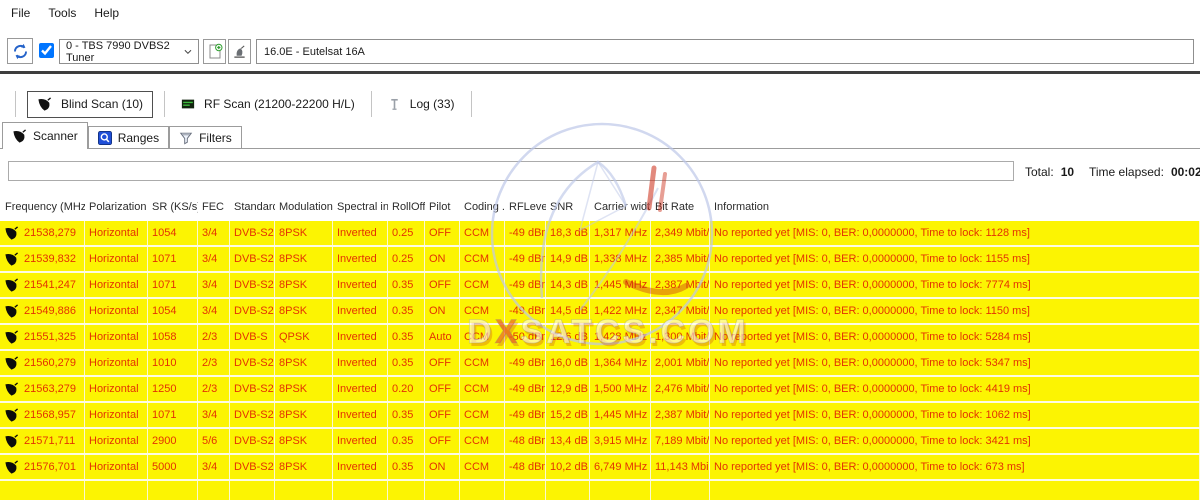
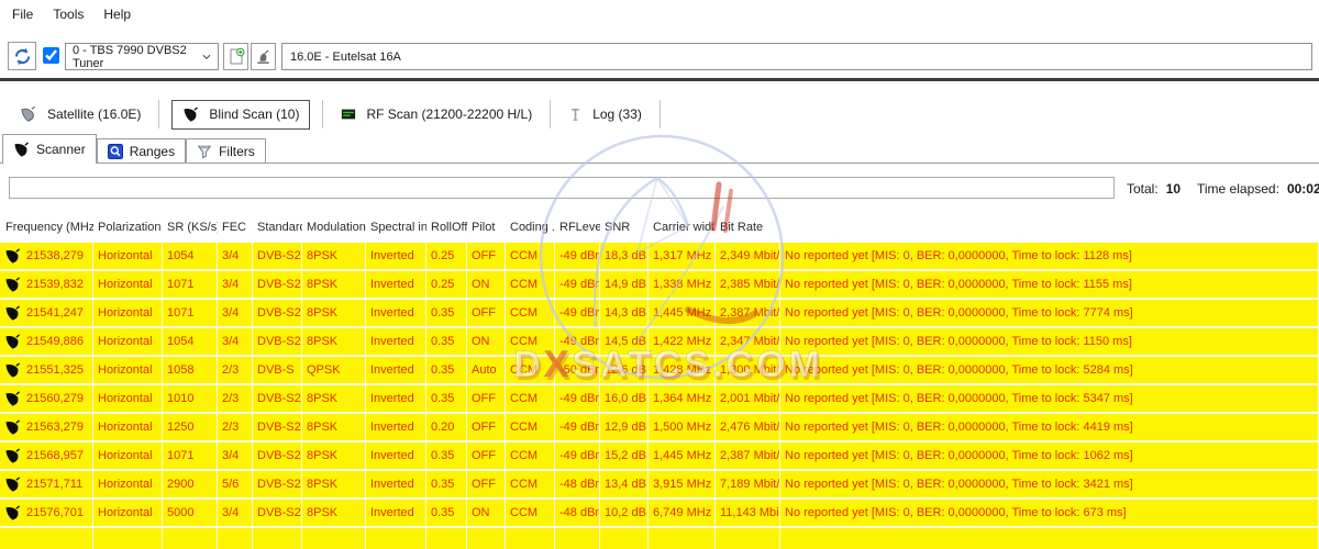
  File
  Tools
  Help
  0 - TBS 7990 DVBS2 Tuner
  16.0E - Eutelsat 16A
+ Satellite (16.0E)
  Blind Scan (10)
  RF Scan (21200-22200 H/L)
  Log (33)
  Scanner
  Ranges
  Filters
  Total:
  10
  Time elapsed:
  Frequency (MHz
  Polarization
  SR (KS/s
  FEC
  Standar
  Modulation
  Spectral in
  RollOff
  Pilot
  Coding .
  RFLeve
  SNR
  Carrier widt
  Bit Rate
- Information
  21538,279
  Horizontal
  1054
  3/4
  DVB-S2
  8PSK
  Inverted
  0.25
  OFF
  CCM
  -49 dBm
  18,3 dB
  1,317 MHz
  2,349 Mbit/
  No reported yet [MIS: 0, BER: 0,0000000, Time to lock: 1128 ms]
  21539,832
  Horizontal
  1071
  3/4
  DVB-S2
  8PSK
  Inverted
  0.25
  ON
  CCM
  -49 dBm
  14,9 dB
  1,338 MHz
  2,385 Mbit/
  No reported yet [MIS: 0, BER: 0,0000000, Time to lock: 1155 ms]
  21541,247
  Horizontal
  1071
  3/4
  DVB-S2
  8PSK
  Inverted
  0.35
  OFF
  CCM
  -49 dBm
  14,3 dB
  1,445 MHz
  2,387 Mbit/
  No reported yet [MIS: 0, BER: 0,0000000, Time to lock: 7774 ms]
  21549,886
  Horizontal
  1054
  3/4
  DVB-S2
  8PSK
  Inverted
  0.35
  ON
  CCM
  -49 dBm
  14,5 dB
  1,422 MHz
  2,347 Mbit/
  No reported yet [MIS: 0, BER: 0,0000000, Time to lock: 1150 ms]
  21551,325
  Horizontal
  1058
  2/3
  DVB-S
  QPSK
  Inverted
  0.35
  Auto
  CCM
  -50 dBm
  12,6 dB
  1,428 MHz
  1,300 Mbit/
  No reported yet [MIS: 0, BER: 0,0000000, Time to lock: 5284 ms]
  21560,279
  Horizontal
  1010
  2/3
  DVB-S2
  8PSK
  Inverted
  0.35
  OFF
  CCM
  -49 dBm
  16,0 dB
  1,364 MHz
  2,001 Mbit/
  No reported yet [MIS: 0, BER: 0,0000000, Time to lock: 5347 ms]
  21563,279
  Horizontal
  1250
  2/3
  DVB-S2
  8PSK
  Inverted
  0.20
  OFF
  CCM
  -49 dBm
  12,9 dB
  1,500 MHz
  2,476 Mbit/
  No reported yet [MIS: 0, BER: 0,0000000, Time to lock: 4419 ms]
  21568,957
  Horizontal
  1071
  3/4
  DVB-S2
  8PSK
  Inverted
  0.35
  OFF
  CCM
  -49 dBm
  15,2 dB
  1,445 MHz
  2,387 Mbit/
  No reported yet [MIS: 0, BER: 0,0000000, Time to lock: 1062 ms]
  21571,711
  Horizontal
  2900
  5/6
  DVB-S2
  8PSK
  Inverted
  0.35
  OFF
  CCM
  -48 dBm
  13,4 dB
  3,915 MHz
  7,189 Mbit/
  No reported yet [MIS: 0, BER: 0,0000000, Time to lock: 3421 ms]
  21576,701
  Horizontal
  5000
  3/4
  DVB-S2
  8PSK
  Inverted
  0.35
  ON
  CCM
  -48 dBm
  10,2 dB
  6,749 MHz
  11,143 Mbi
  No reported yet [MIS: 0, BER: 0,0000000, Time to lock: 673 ms]
  DXSATCS.COM
